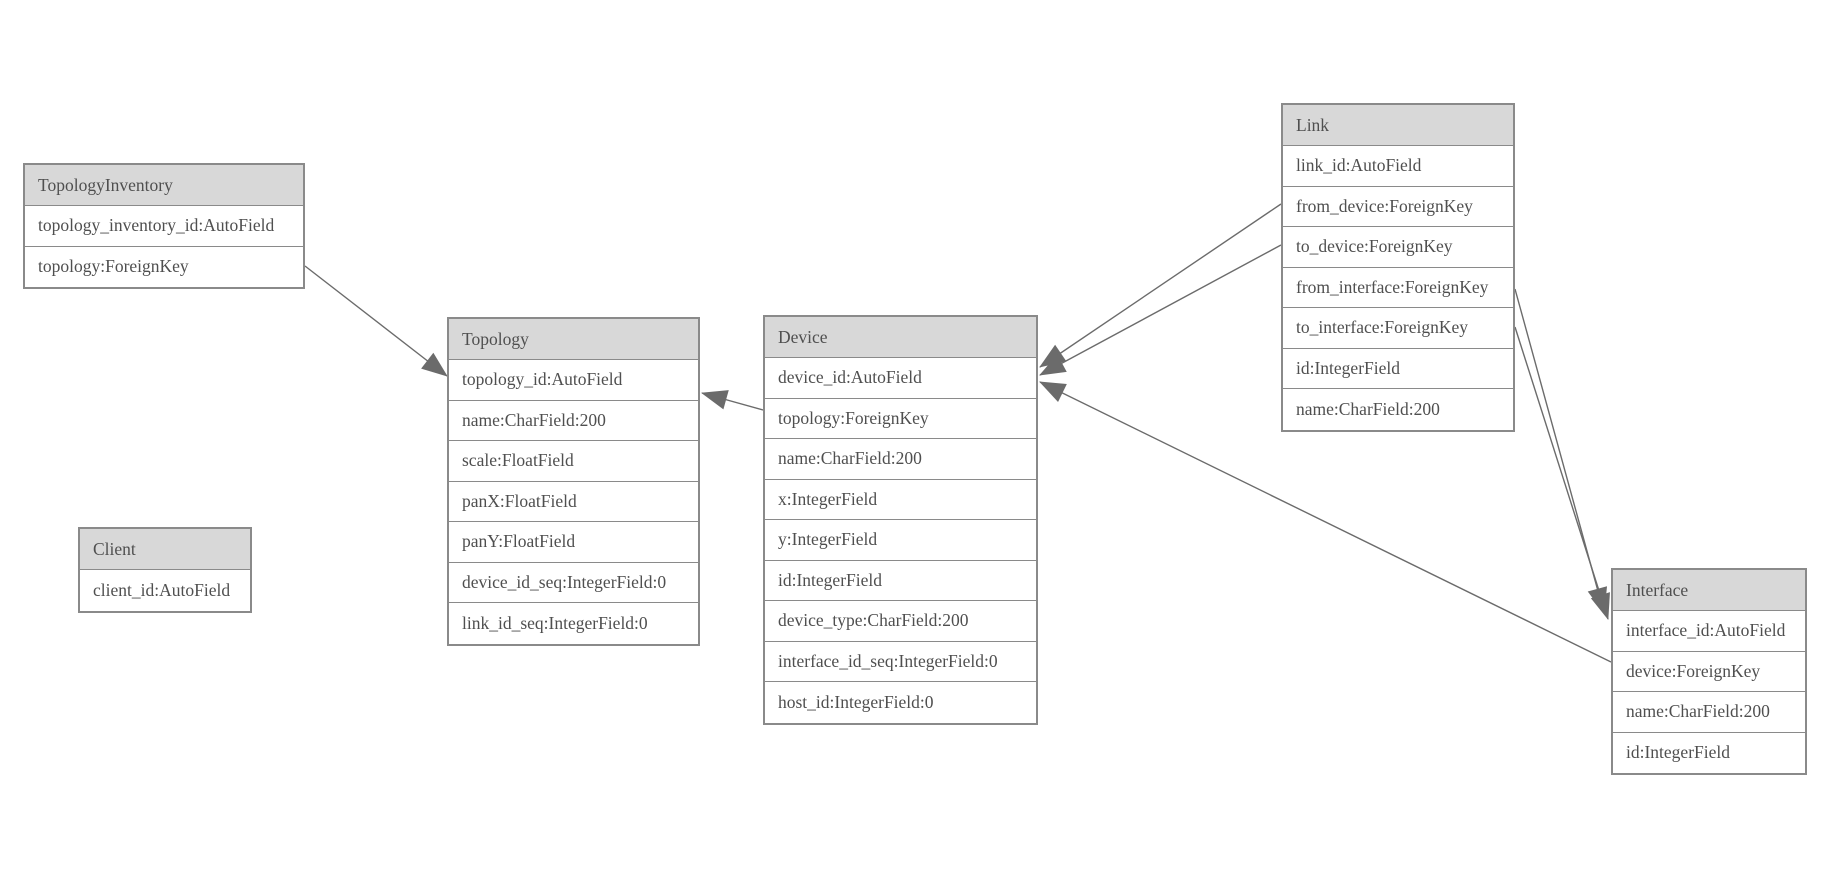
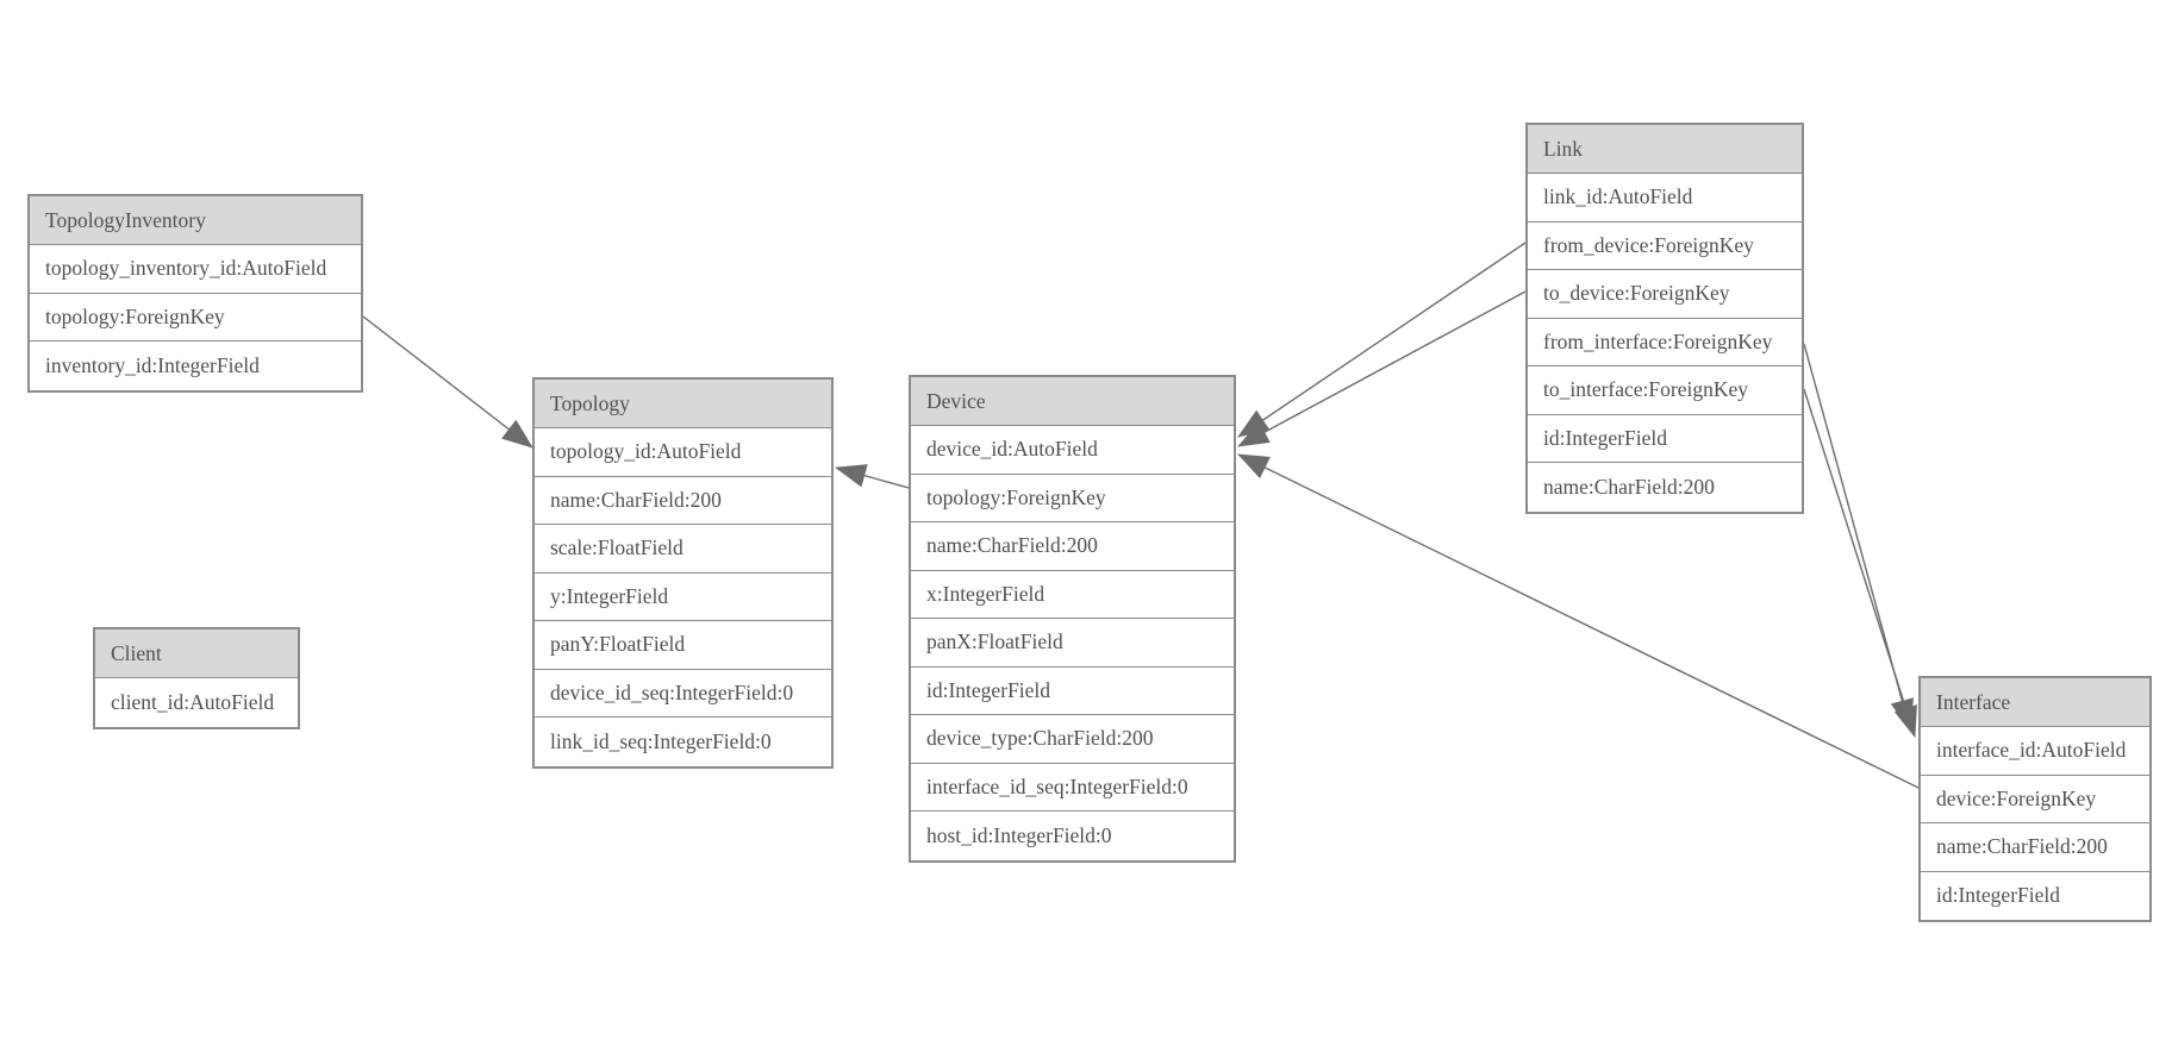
  TopologyInventory
  topology_inventory_id:AutoField
  topology:ForeignKey
+ inventory_id:IntegerField
  Topology
  topology_id:AutoField
  name:CharField:200
  scale:FloatField
- panX:FloatField
+ y:IntegerField
  panY:FloatField
  device_id_seq:IntegerField:0
  link_id_seq:IntegerField:0
  Client
  client_id:AutoField
  Device
  device_id:AutoField
  topology:ForeignKey
  name:CharField:200
  x:IntegerField
- y:IntegerField
+ panX:FloatField
  id:IntegerField
  device_type:CharField:200
  interface_id_seq:IntegerField:0
  host_id:IntegerField:0
  Link
  link_id:AutoField
  from_device:ForeignKey
  to_device:ForeignKey
  from_interface:ForeignKey
  to_interface:ForeignKey
  id:IntegerField
  name:CharField:200
  Interface
  interface_id:AutoField
  device:ForeignKey
  name:CharField:200
  id:IntegerField
